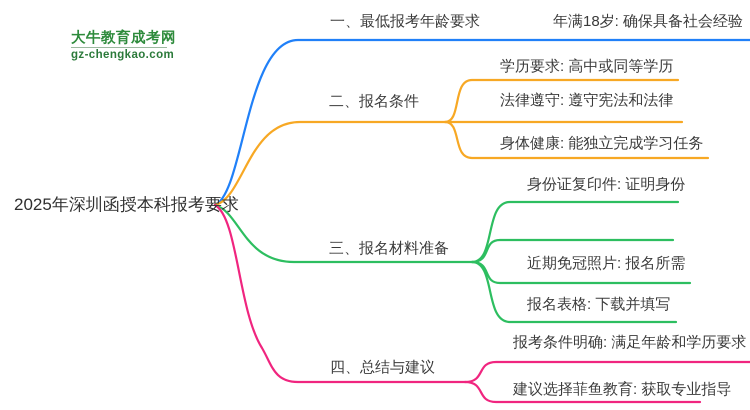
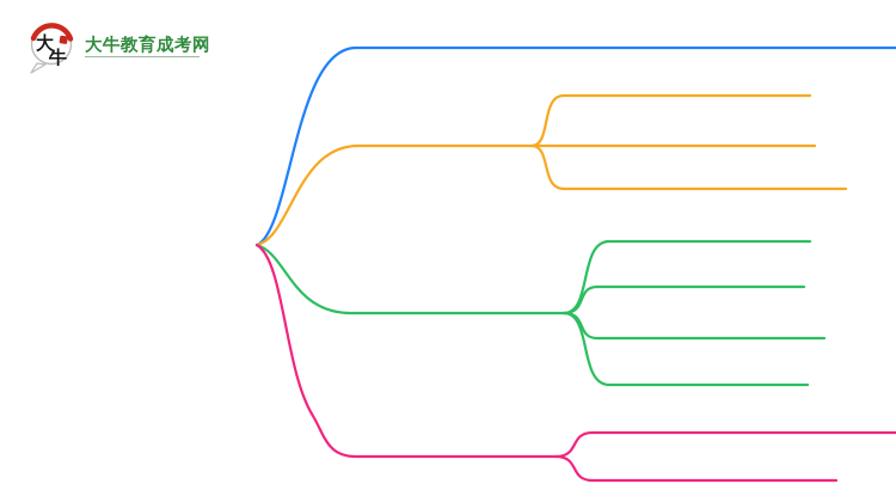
+ 大
+ 牛
  大牛教育成考网
- gz-chengkao.com
- 2025年深圳函授本科报考要求
- 一、最低报考年龄要求
- 年满18岁: 确保具备社会经验
- 二、报名条件
- 学历要求: 高中或同等学历
- 法律遵守: 遵守宪法和法律
- 身体健康: 能独立完成学习任务
- 三、报名材料准备
- 身份证复印件: 证明身份
- 近期免冠照片: 报名所需
- 报名表格: 下载并填写
- 四、总结与建议
- 报考条件明确: 满足年龄和学历要求
- 建议选择菲鱼教育: 获取专业指导
